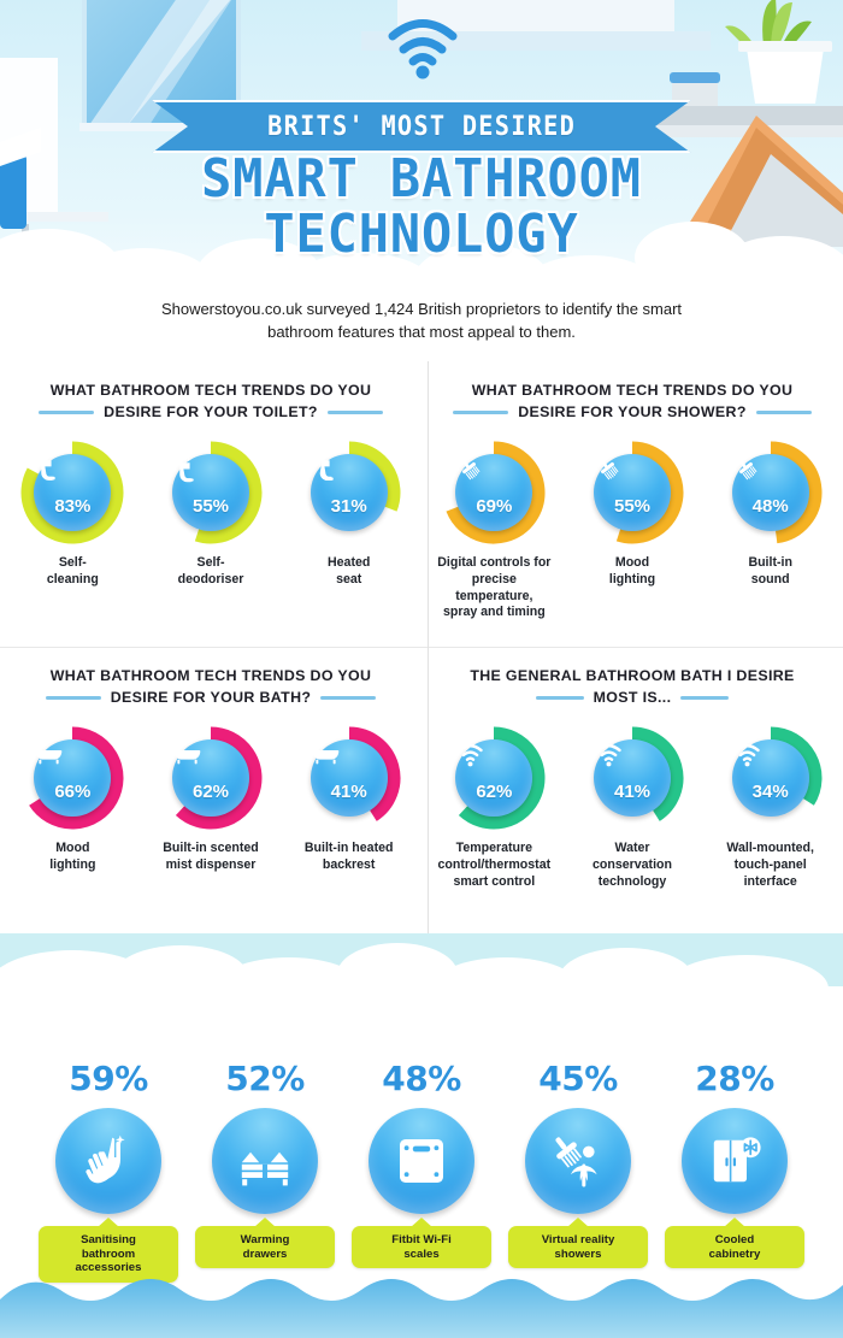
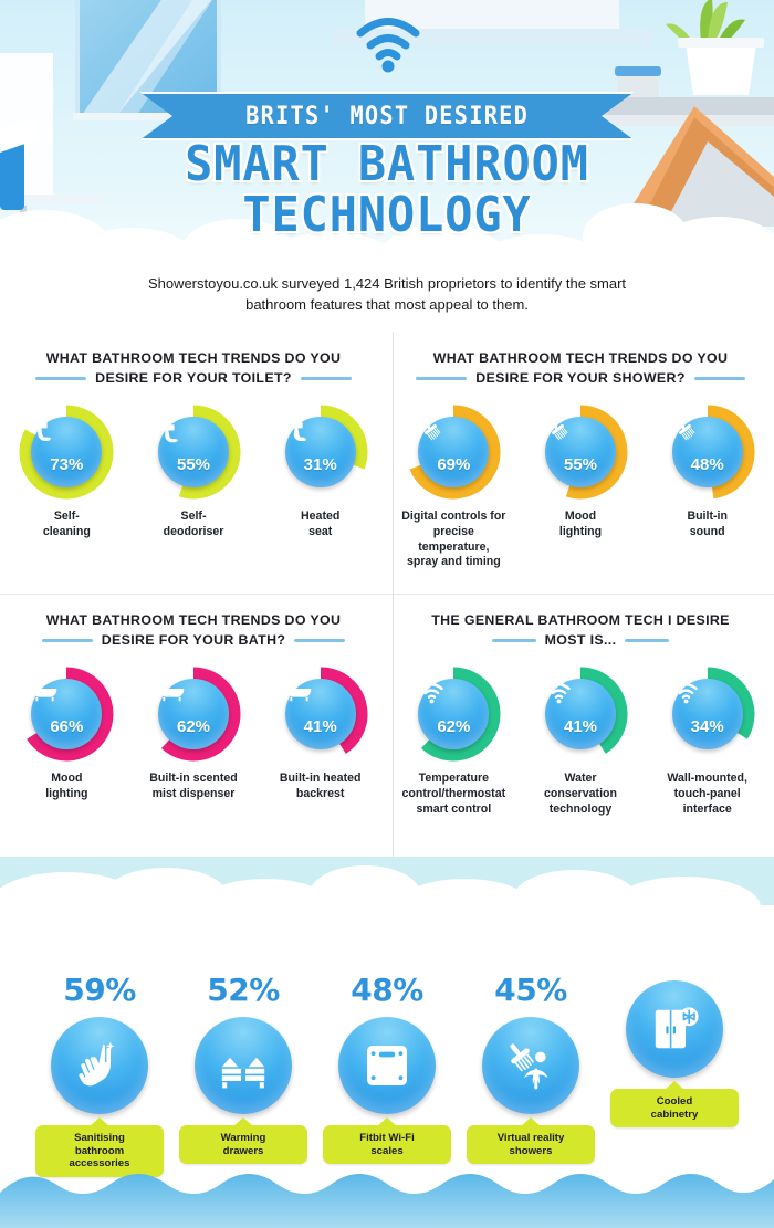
  BRITS' MOST DESIRED
  SMART BATHROOM
  TECHNOLOGY
  Showerstoyou.co.uk surveyed 1,424 British proprietors to identify the smart bathroom features that most appeal to them.
  WHAT BATHROOM TECH TRENDS DO YOU
  DESIRE FOR YOUR TOILET?
- 83%
+ 73%
  Self-
  cleaning
  55%
  Self-
  deodoriser
  31%
  Heated
  seat
  WHAT BATHROOM TECH TRENDS DO YOU
  DESIRE FOR YOUR SHOWER?
  69%
  Digital controls for
  precise temperature,
  spray and timing
  55%
  Mood
  lighting
  48%
  Built-in
  sound
  WHAT BATHROOM TECH TRENDS DO YOU
  DESIRE FOR YOUR BATH?
  66%
  Mood
  lighting
  62%
  Built-in scented
  mist dispenser
  41%
  Built-in heated
  backrest
- THE GENERAL BATHROOM BATH I DESIRE
+ THE GENERAL BATHROOM TECH I DESIRE
  MOST IS...
  62%
  Temperature
  control/thermostat
  smart control
  41%
  Water
  conservation
  technology
  34%
  Wall-mounted,
  touch-panel
  interface
  59%
  Sanitising
  bathroom
  accessories
  52%
  Warming
  drawers
  48%
  Fitbit Wi-Fi
  scales
  45%
  Virtual reality
  showers
- 28%
  Cooled
  cabinetry
